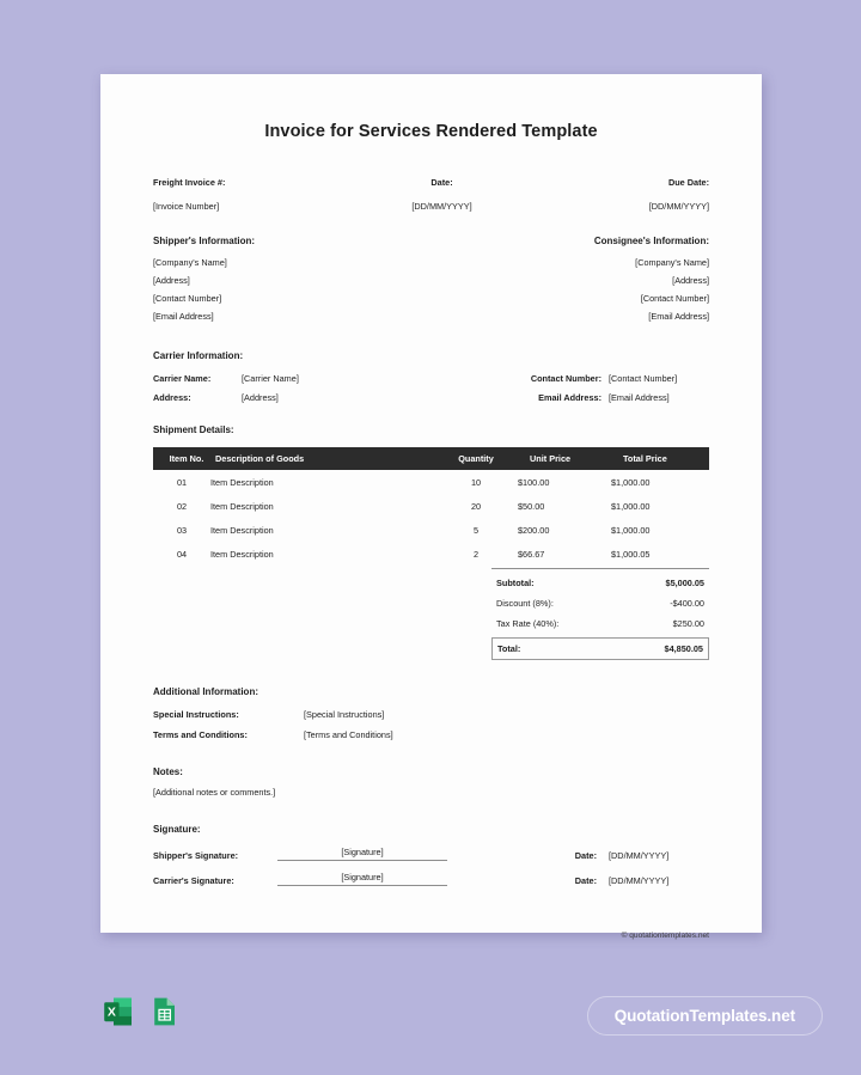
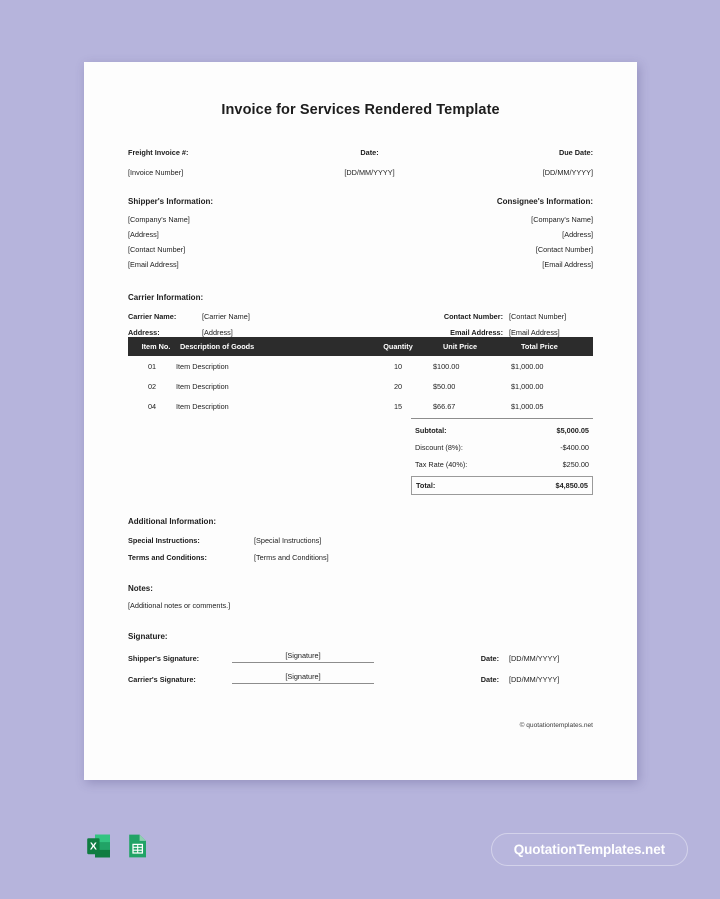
  Invoice for Services Rendered Template
  Freight Invoice #:
  Date:
  Due Date:
  [Invoice Number]
  [DD/MM/YYYY]
  [DD/MM/YYYY]
  Shipper's Information:
  [Company's Name]
  [Address]
  [Contact Number]
  [Email Address]
  Consignee's Information:
  [Company's Name]
  [Address]
  [Contact Number]
  [Email Address]
  Carrier Information:
  Carrier Name:
  [Carrier Name]
  Contact Number:
  [Contact Number]
  Address:
  [Address]
  Email Address:
  [Email Address]
- Shipment Details:
  Item No.	Description of Goods	Quantity	Unit Price	Total Price
  01	Item Description	10	$100.00	$1,000.00
  02	Item Description	20	$50.00	$1,000.00
- 03	Item Description	5	$200.00	$1,000.00
- 04	Item Description	2	$66.67	$1,000.05
+ 04	Item Description	15	$66.67	$1,000.05
  Subtotal:
  $5,000.05
  Discount (8%):
  -$400.00
  Tax Rate (40%):
  $250.00
  Total:
  $4,850.05
  Additional Information:
  Special Instructions:
  [Special Instructions]
  Terms and Conditions:
  [Terms and Conditions]
  Notes:
  [Additional notes or comments.]
  Signature:
  Shipper's Signature:
  [Signature]
  Date:
  [DD/MM/YYYY]
  Carrier's Signature:
  [Signature]
  Date:
  [DD/MM/YYYY]
  X
  QuotationTemplates.net
